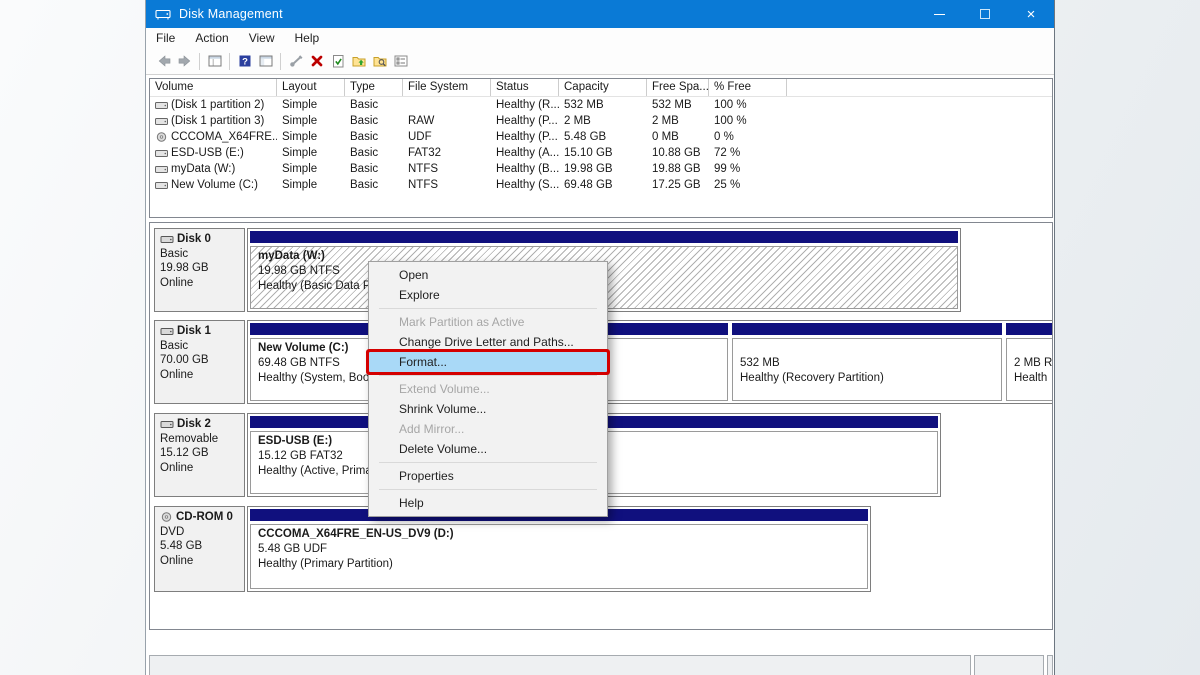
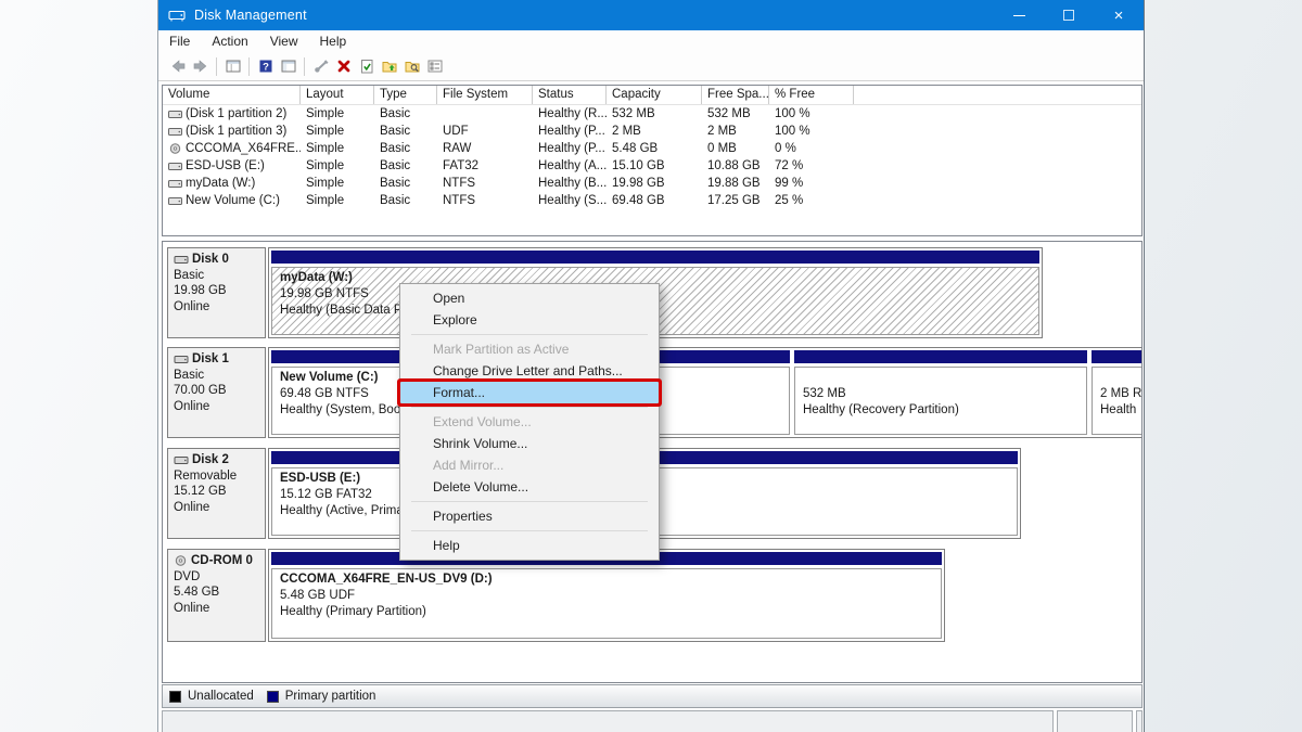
  Disk Management
  ×
  File
  Action
  View
  Help
  ?
  Volume
  Layout
  Type
  File System
  Status
  Capacity
  Free Spa...
  % Free
  (Disk 1 partition 2)
  Simple
  Basic
  Healthy (R...
  532 MB
  532 MB
  100 %
  (Disk 1 partition 3)
  Simple
  Basic
- RAW
+ UDF
  Healthy (P...
  2 MB
  2 MB
  100 %
  CCCOMA_X64FRE..
  Simple
  Basic
- UDF
+ RAW
  Healthy (P...
  5.48 GB
  0 MB
  0 %
  ESD-USB (E:)
  Simple
  Basic
  FAT32
  Healthy (A...
  15.10 GB
  10.88 GB
  72 %
  myData (W:)
  Simple
  Basic
  NTFS
  Healthy (B...
  19.98 GB
  19.88 GB
  99 %
  New Volume (C:)
  Simple
  Basic
  NTFS
  Healthy (S...
  69.48 GB
  17.25 GB
  25 %
  Disk 0
  Basic
  19.98 GB
  Online
  myData (W:)
  19.98 GB NTFS
  Healthy (Basic Data P
  Disk 1
  Basic
  70.00 GB
  Online
  New Volume (C:)
  69.48 GB NTFS
  Healthy (System, Boo
  532 MB
  Healthy (Recovery Partition)
  2 MB R
  Health
  Disk 2
  Removable
  15.12 GB
  Online
  ESD-USB (E:)
  15.12 GB FAT32
  Healthy (Active, Prim
  CD-ROM 0
  DVD
  5.48 GB
  Online
  CCCOMA_X64FRE_EN-US_DV9 (D:)
  5.48 GB UDF
  Healthy (Primary Partition)
+ Unallocated
+ Primary partition
  Open
  Explore
  Mark Partition as Active
  Change Drive Letter and Paths...
  Format...
  Extend Volume...
  Shrink Volume...
  Add Mirror...
  Delete Volume...
  Properties
  Help
